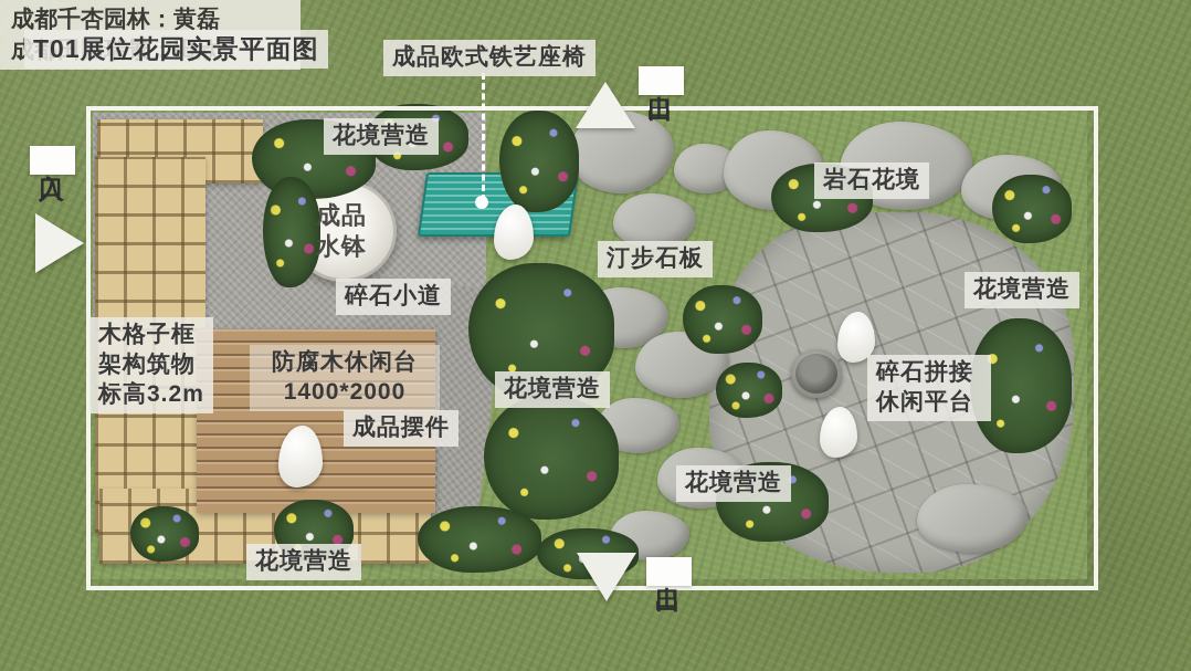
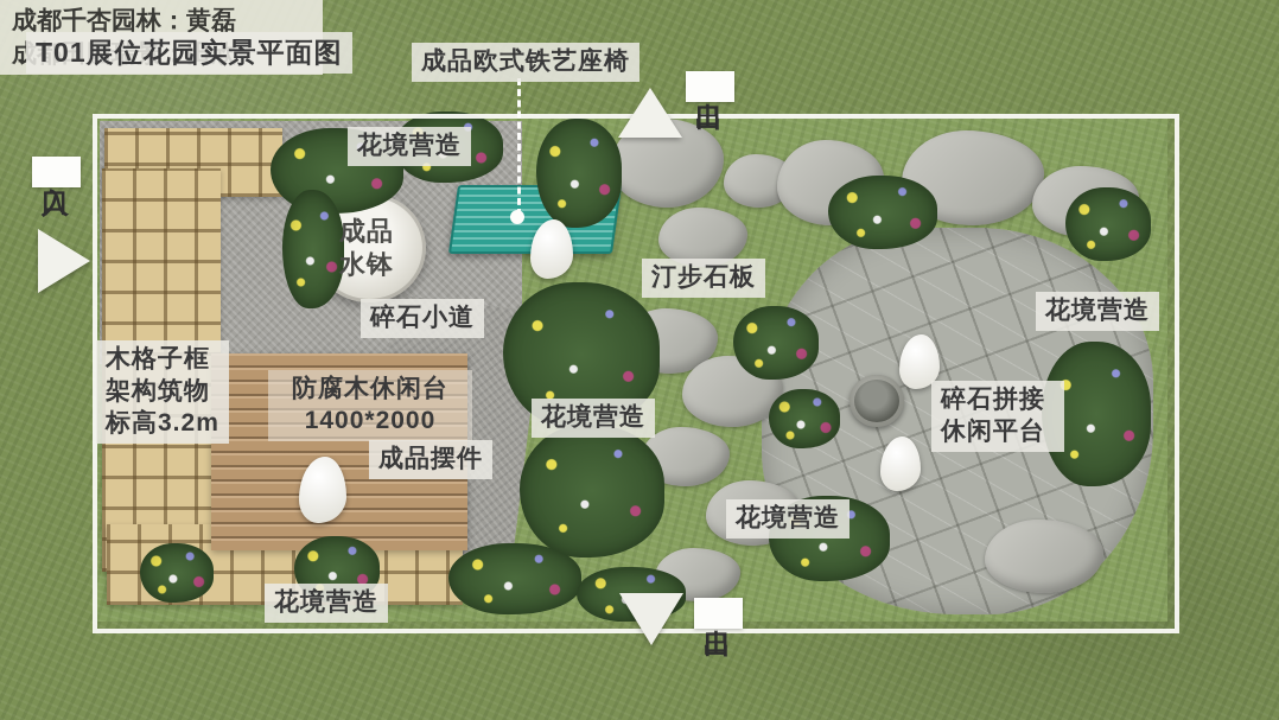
  T01展位花园实景平面图
  成品欧式铁艺座椅
  花境营造
  成品水钵
- 岩石花境
  汀步石板
  碎石小道
  花境营造
  木格子框架构筑物
  标高3.2m
  防腐木休闲台
  1400*2000
  成品摆件
  花境营造
  碎石拼接休闲平台
  花境营造
  花境营造
  成都千杏园林：黄磊
  成都田园瑞景：田欣
